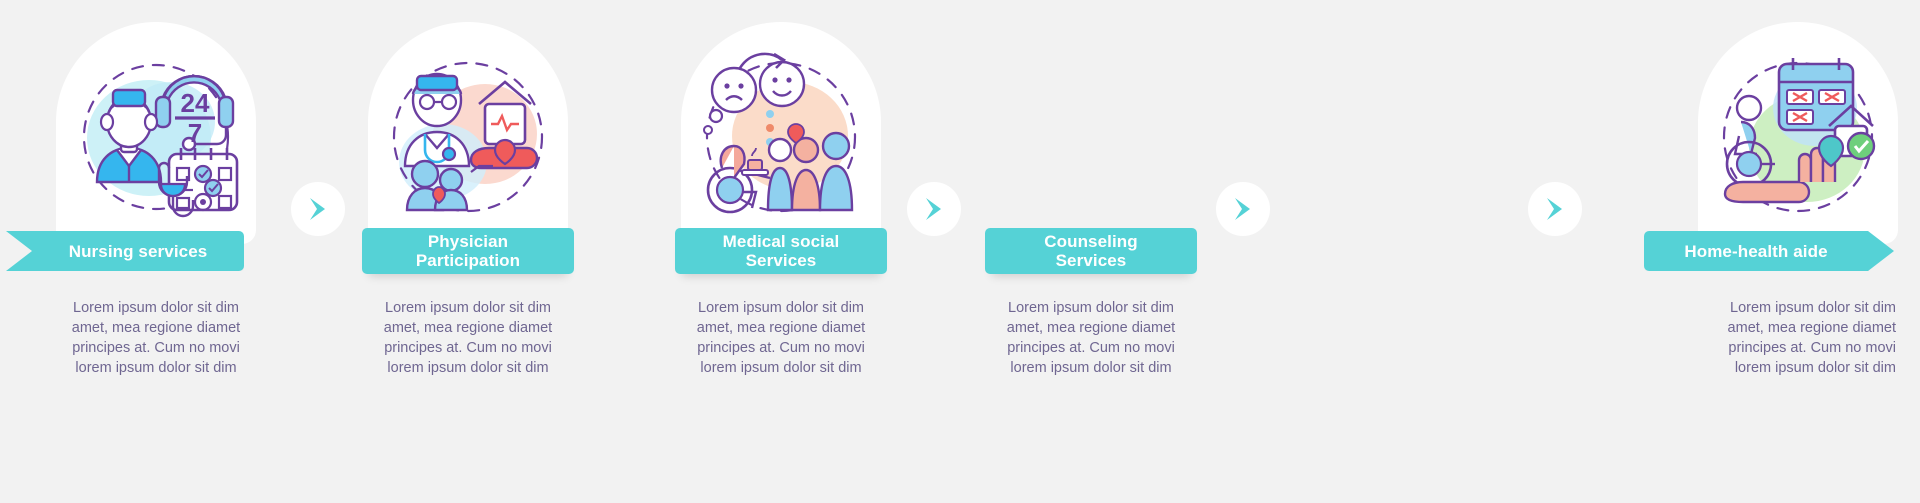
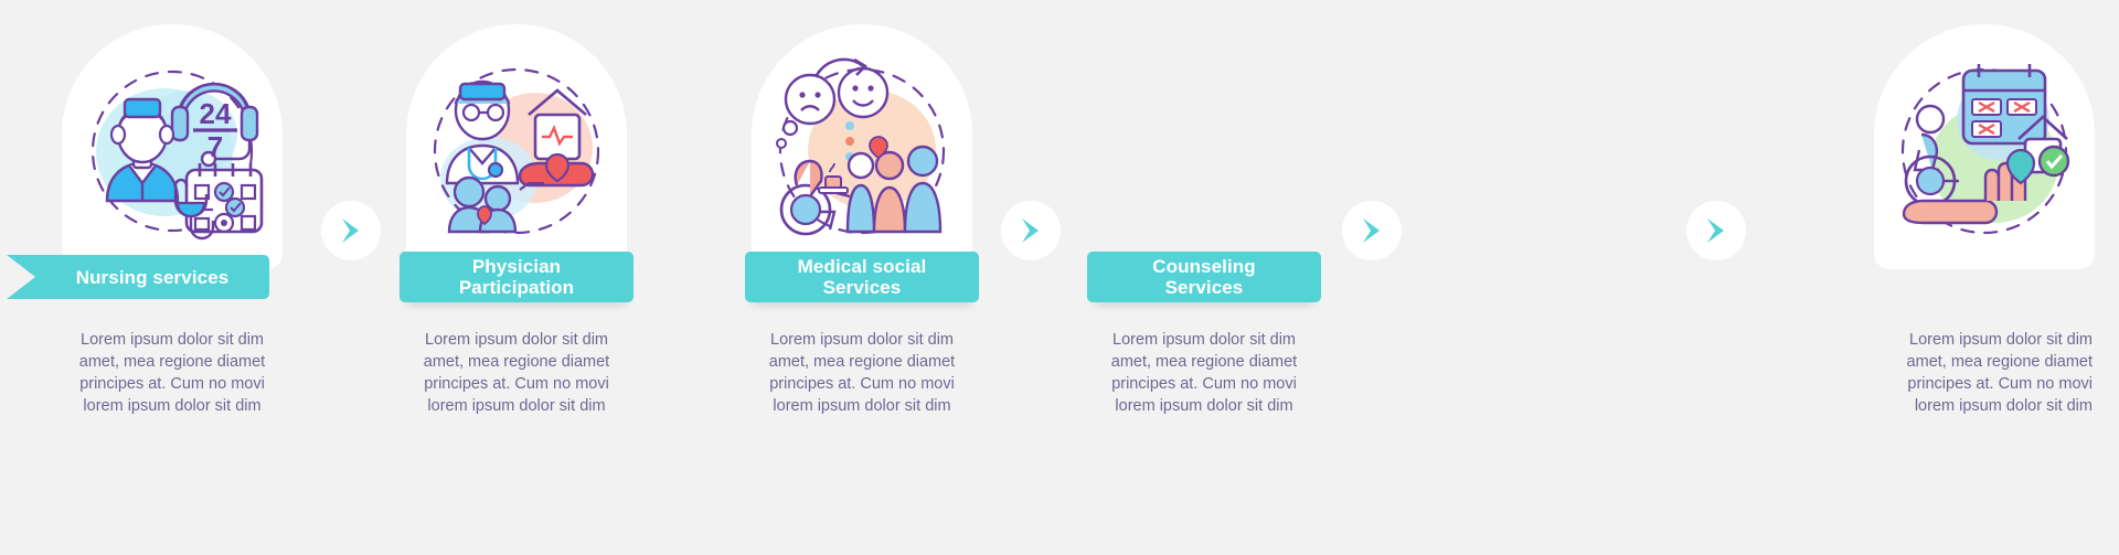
  24
  7
  Nursing services
  Lorem ipsum dolor sit dim amet, mea regione diamet principes at. Cum no movi lorem ipsum dolor sit dim
  Physician
  Participation
  Lorem ipsum dolor sit dim amet, mea regione diamet principes at. Cum no movi lorem ipsum dolor sit dim
  Medical social
  Services
  Lorem ipsum dolor sit dim amet, mea regione diamet principes at. Cum no movi lorem ipsum dolor sit dim
  Counseling
  Services
  Lorem ipsum dolor sit dim amet, mea regione diamet principes at. Cum no movi lorem ipsum dolor sit dim
- Home-health aide
  Lorem ipsum dolor sit dim amet, mea regione diamet principes at. Cum no movi lorem ipsum dolor sit dim
